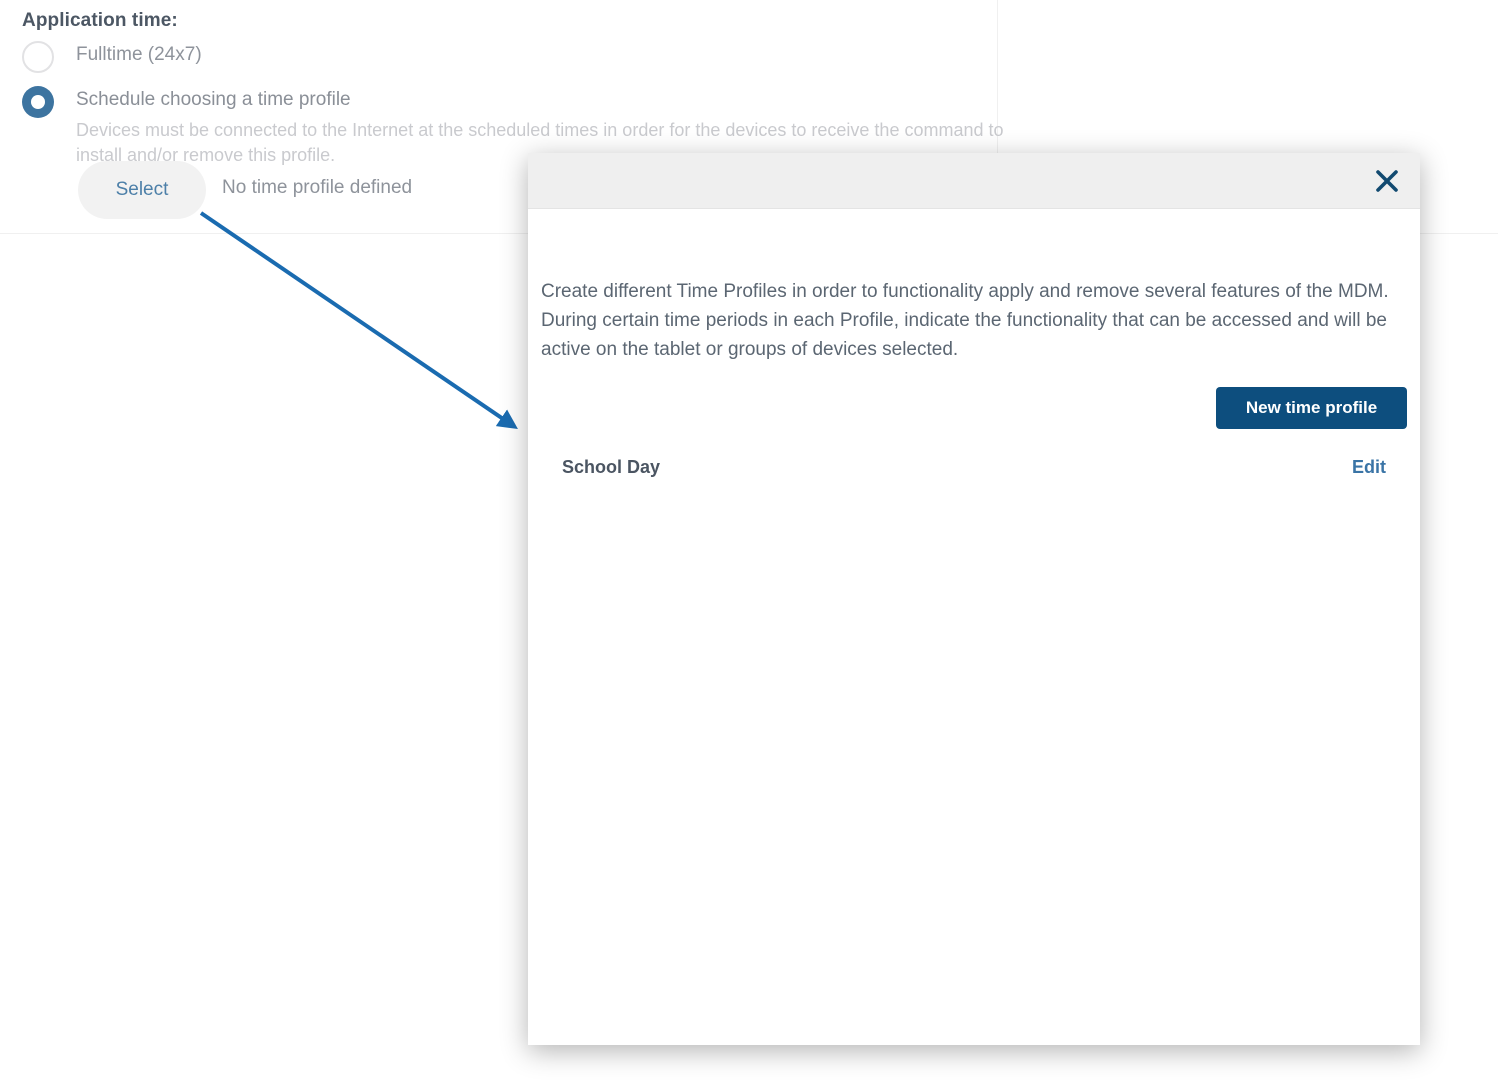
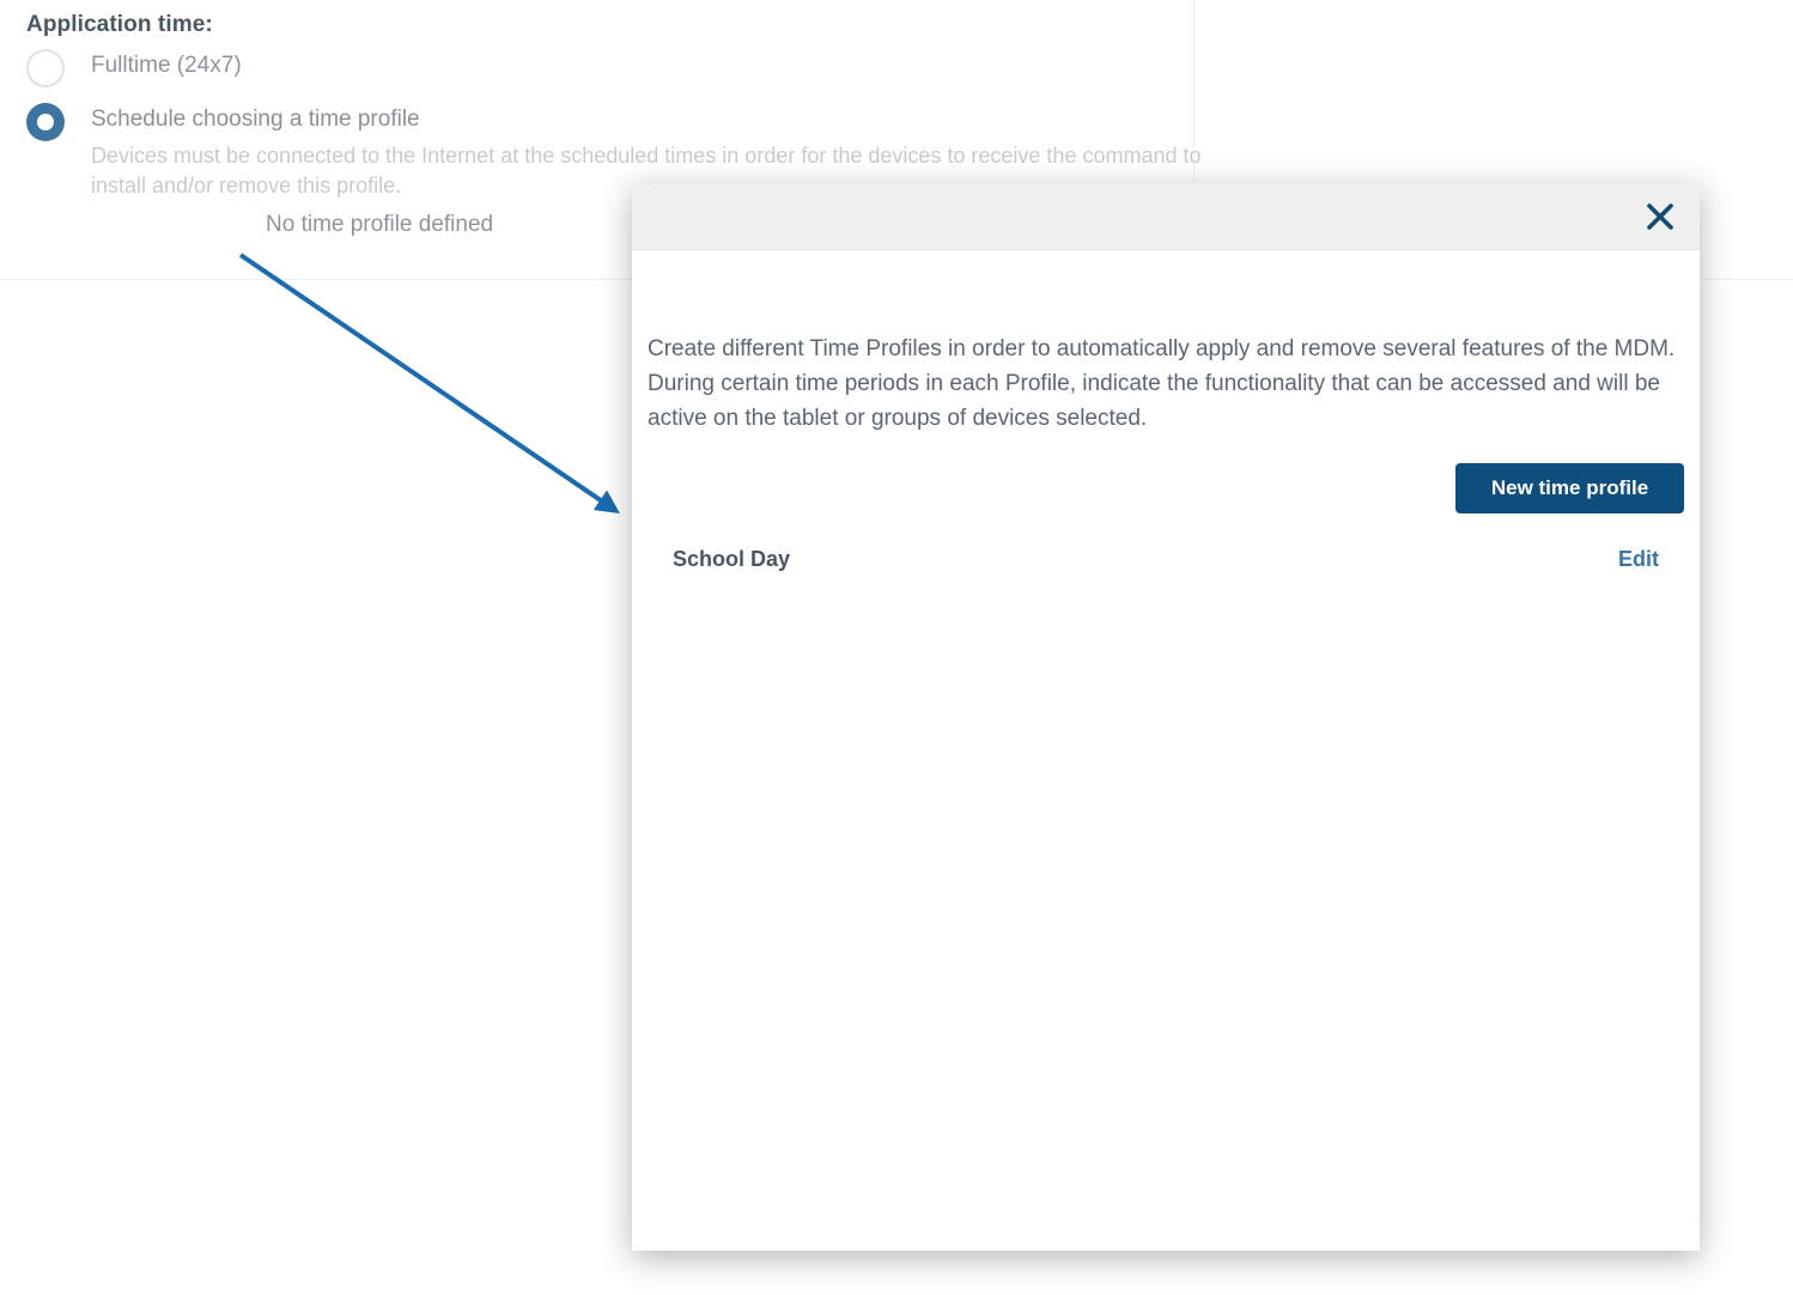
  Application time:
  Fulltime (24x7)
  Schedule choosing a time profile
  Devices must be connected to the Internet at the scheduled times in order for the devices to receive the command to install and/or remove this profile.
- Select
  No time profile defined
- Create different Time Profiles in order to functionality apply and remove several features of the MDM. During certain time periods in each Profile, indicate the functionality that can be accessed and will be active on the tablet or groups of devices selected.
+ Create different Time Profiles in order to automatically apply and remove several features of the MDM. During certain time periods in each Profile, indicate the functionality that can be accessed and will be active on the tablet or groups of devices selected.
  New time profile
  School Day
  Edit
